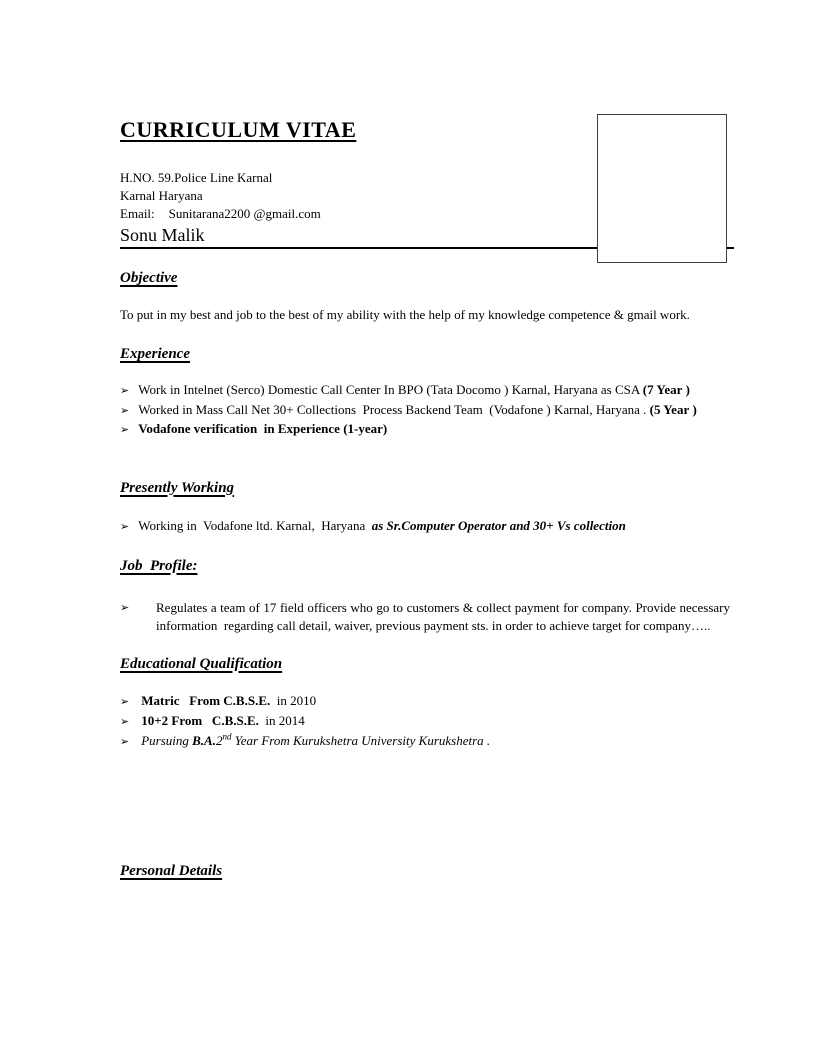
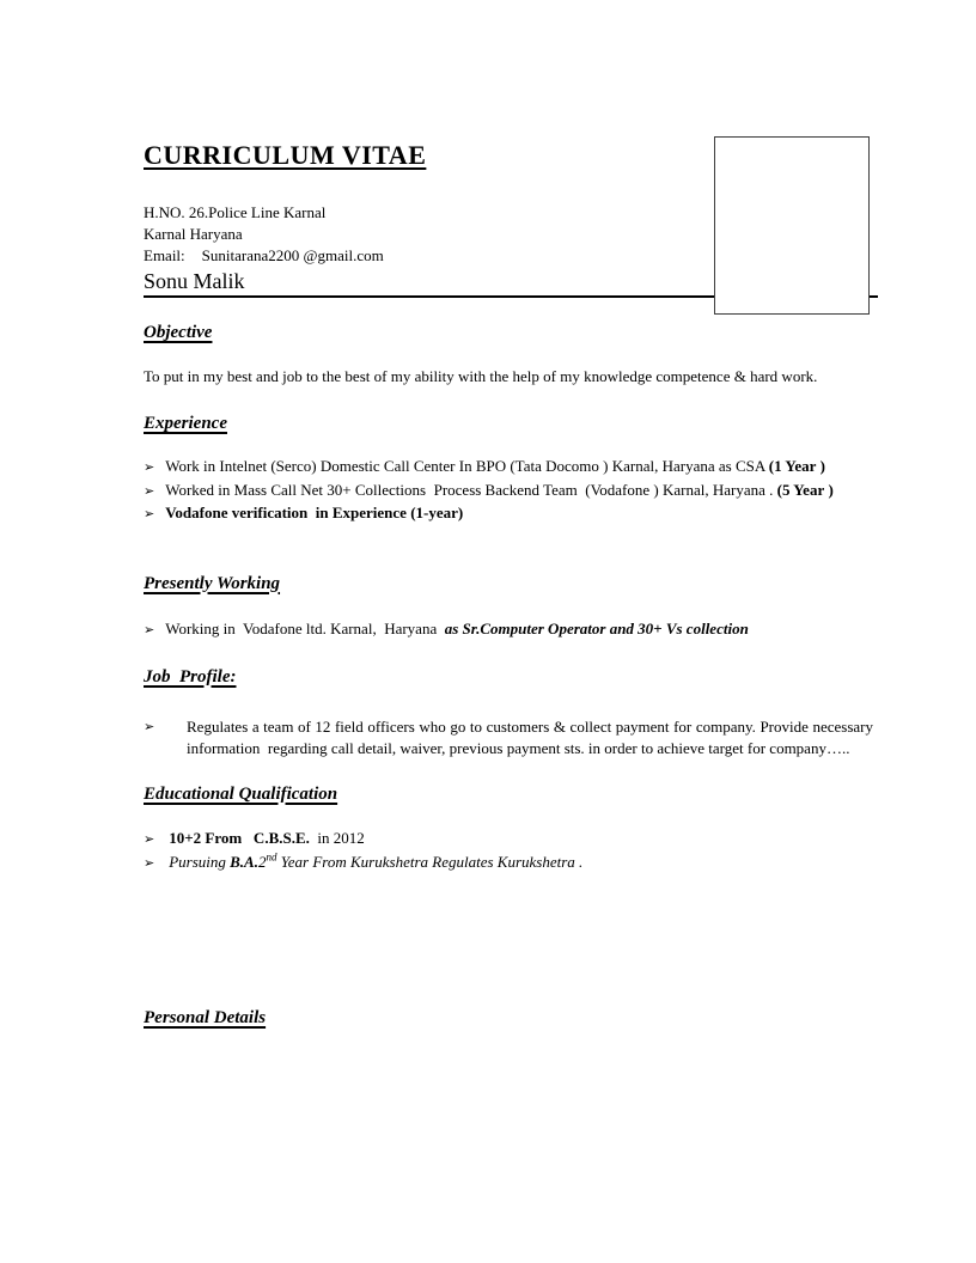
  CURRICULUM VITAE
- H.NO. 59.Police Line Karnal
+ H.NO. 26.Police Line Karnal
  Karnal Haryana
  Email: Sunitarana2200 @gmail.com
  Sonu Malik
  Objective
- To put in my best and job to the best of my ability with the help of my knowledge competence & gmail work.
+ To put in my best and job to the best of my ability with the help of my knowledge competence & hard work.
  Experience
- ➢ Work in Intelnet (Serco) Domestic Call Center In BPO (Tata Docomo ) Karnal, Haryana as CSA (7 Year )
+ ➢ Work in Intelnet (Serco) Domestic Call Center In BPO (Tata Docomo ) Karnal, Haryana as CSA (1 Year )
  ➢ Worked in Mass Call Net 30+ Collections Process Backend Team (Vodafone ) Karnal, Haryana . (5 Year )
  ➢ Vodafone verification in Experience (1-year)
  Presently Working
  ➢ Working in Vodafone ltd. Karnal, Haryana as Sr.Computer Operator and 30+ Vs collection
  Job Profile:
  ➢
- Regulates a team of 17 field officers who go to customers & collect payment for company. Provide necessary information regarding call detail, waiver, previous payment sts. in order to achieve target for company…..
+ Regulates a team of 12 field officers who go to customers & collect payment for company. Provide necessary information regarding call detail, waiver, previous payment sts. in order to achieve target for company…..
  Educational Qualification
- ➢ Matric From C.B.S.E. in 2010
- ➢ 10+2 From C.B.S.E. in 2014
+ ➢ 10+2 From C.B.S.E. in 2012
- ➢ Pursuing B.A.2nd Year From Kurukshetra University Kurukshetra .
+ ➢ Pursuing B.A.2nd Year From Kurukshetra Regulates Kurukshetra .
  Personal Details
